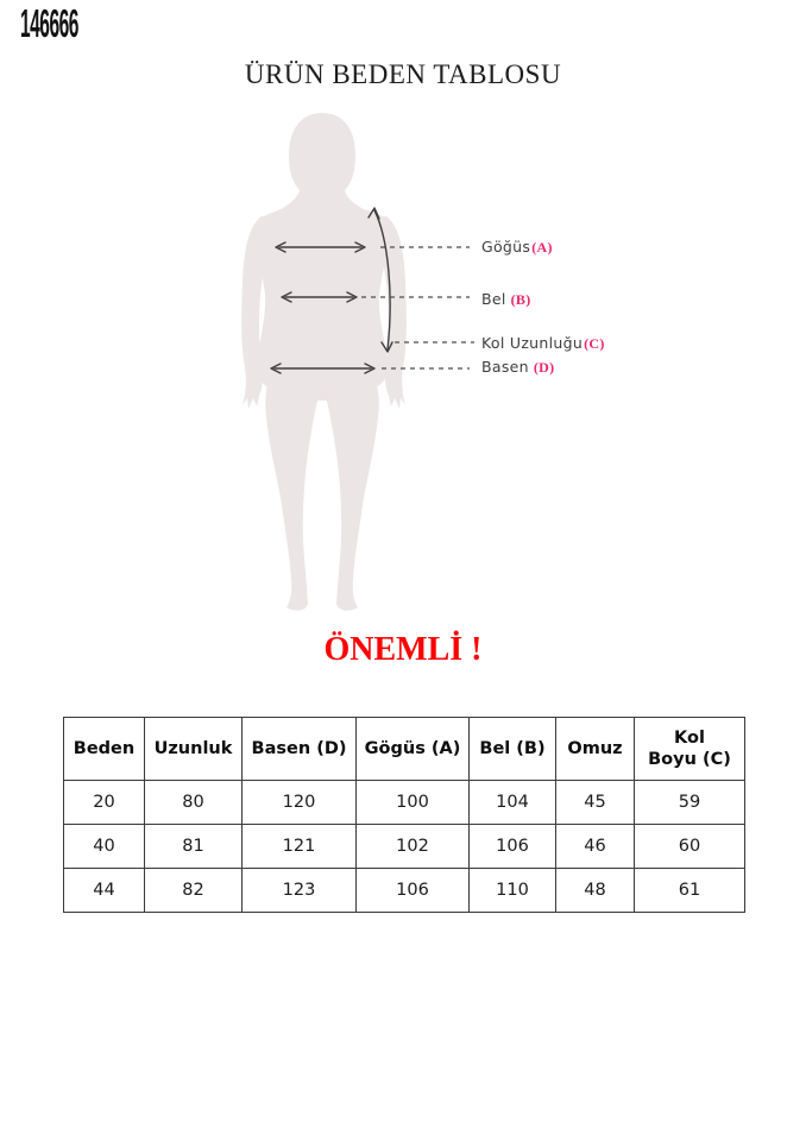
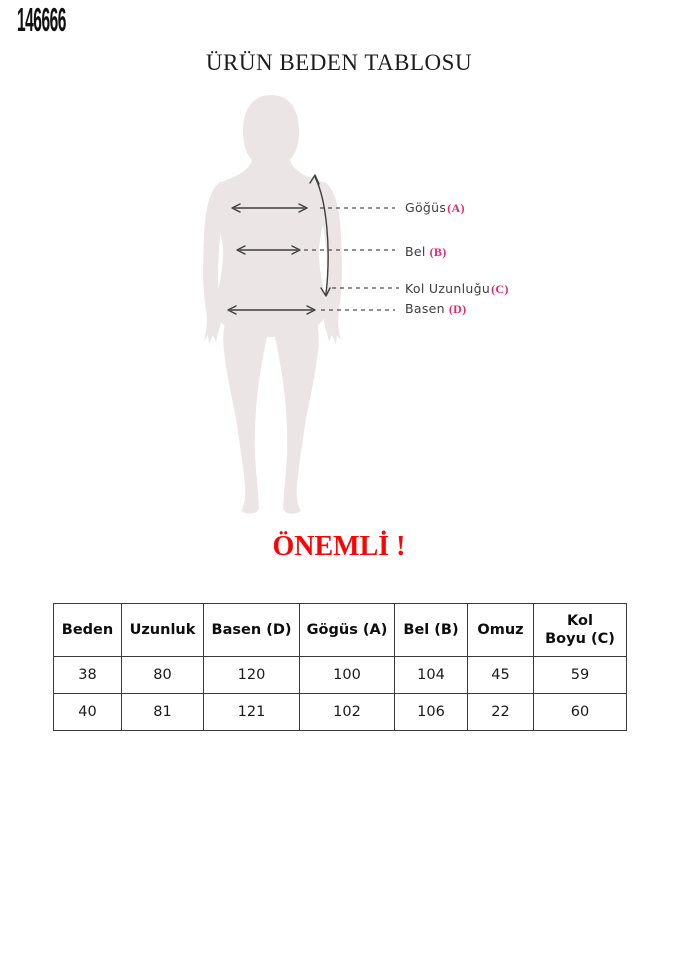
  146666
  ÜRÜN BEDEN TABLOSU
  Göğüs(A)
  Bel (B)
  Kol Uzunluğu(C)
  Basen (D)
  ÖNEMLİ !
  Beden	Uzunluk	Basen (D)	Gögüs (A)	Bel (B)	Omuz	Kol Boyu (C)
- 20	80	120	100	104	45	59
+ 38	80	120	100	104	45	59
- 40	81	121	102	106	46	60
+ 40	81	121	102	106	22	60
- 44	82	123	106	110	48	61
